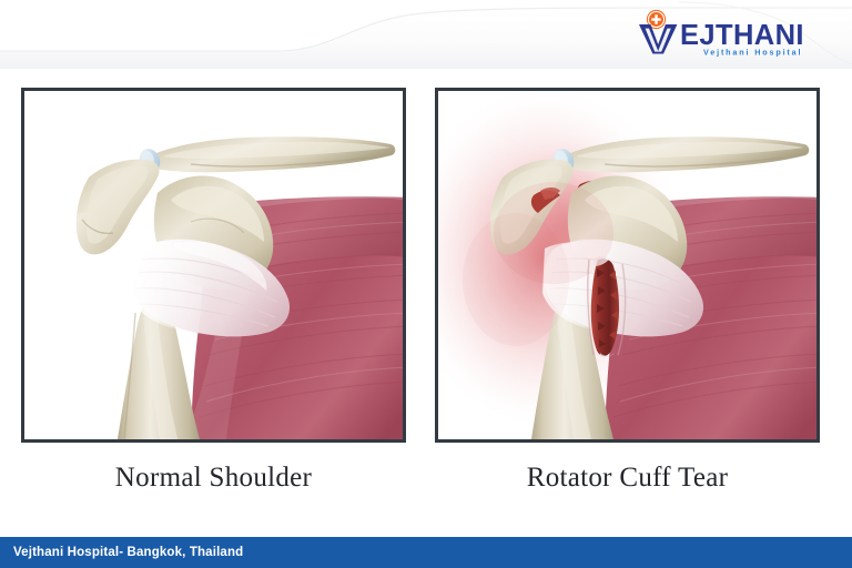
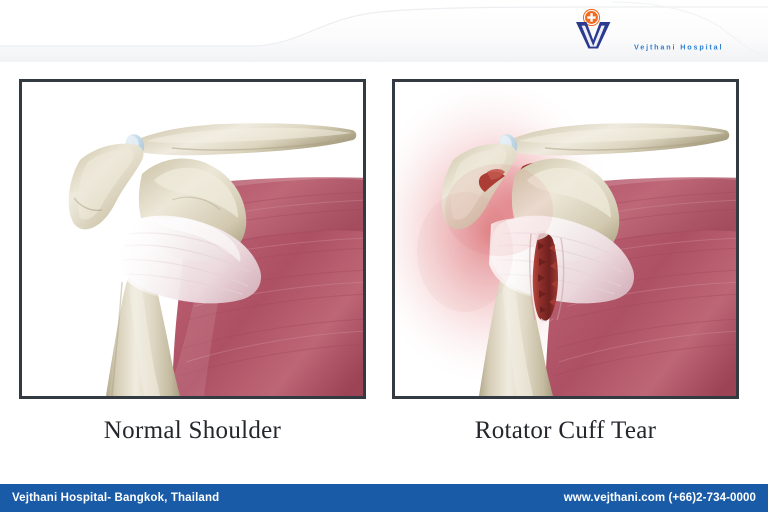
- EJTHANI
  Vejthani Hospital
  Normal Shoulder
  Rotator Cuff Tear
  Vejthani Hospital- Bangkok, Thailand
+ www.vejthani.com (+66)2-734-0000
